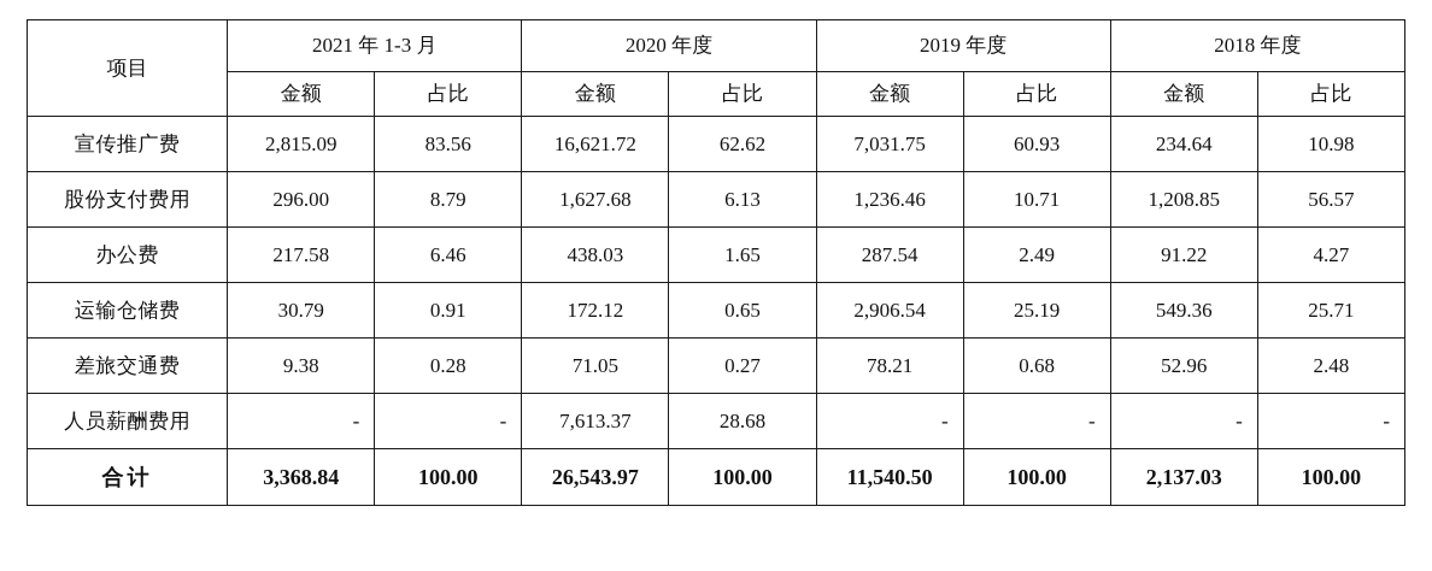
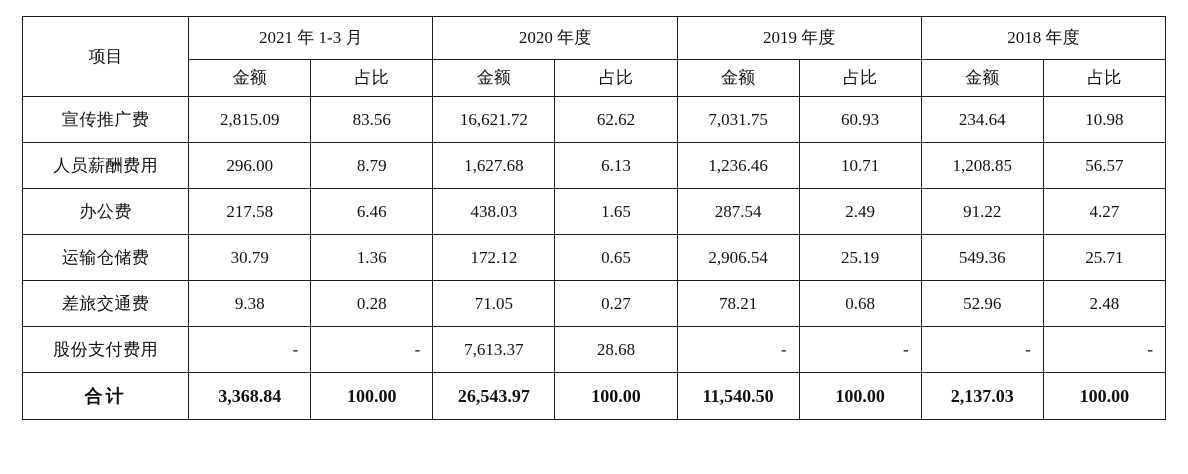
  项目	2021 年 1-3 月	2020 年度	2019 年度	2018 年度
  金额	占比	金额	占比	金额	占比	金额	占比
  宣传推广费	2,815.09	83.56	16,621.72	62.62	7,031.75	60.93	234.64	10.98
- 股份支付费用	296.00	8.79	1,627.68	6.13	1,236.46	10.71	1,208.85	56.57
+ 人员薪酬费用	296.00	8.79	1,627.68	6.13	1,236.46	10.71	1,208.85	56.57
  办公费	217.58	6.46	438.03	1.65	287.54	2.49	91.22	4.27
- 运输仓储费	30.79	0.91	172.12	0.65	2,906.54	25.19	549.36	25.71
+ 运输仓储费	30.79	1.36	172.12	0.65	2,906.54	25.19	549.36	25.71
  差旅交通费	9.38	0.28	71.05	0.27	78.21	0.68	52.96	2.48
- 人员薪酬费用	-	-	7,613.37	28.68	-	-	-	-
+ 股份支付费用	-	-	7,613.37	28.68	-	-	-	-
  合计	3,368.84	100.00	26,543.97	100.00	11,540.50	100.00	2,137.03	100.00
